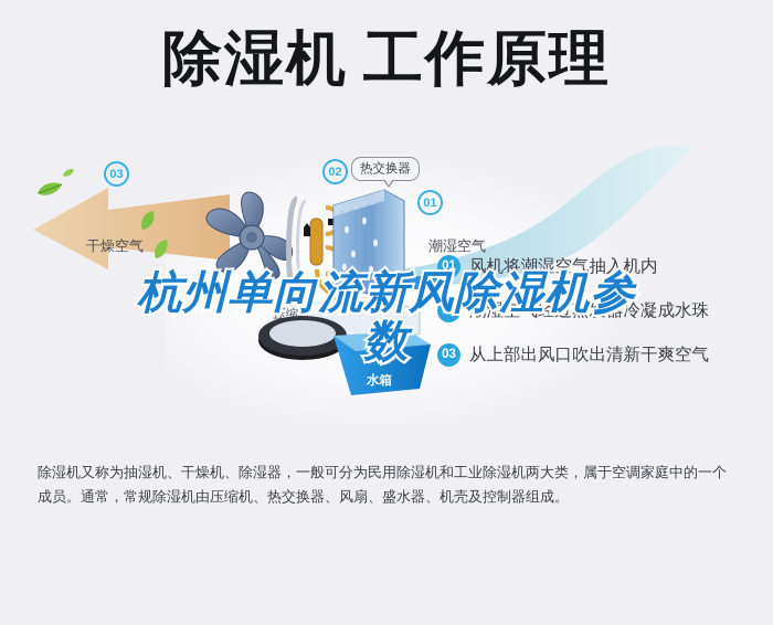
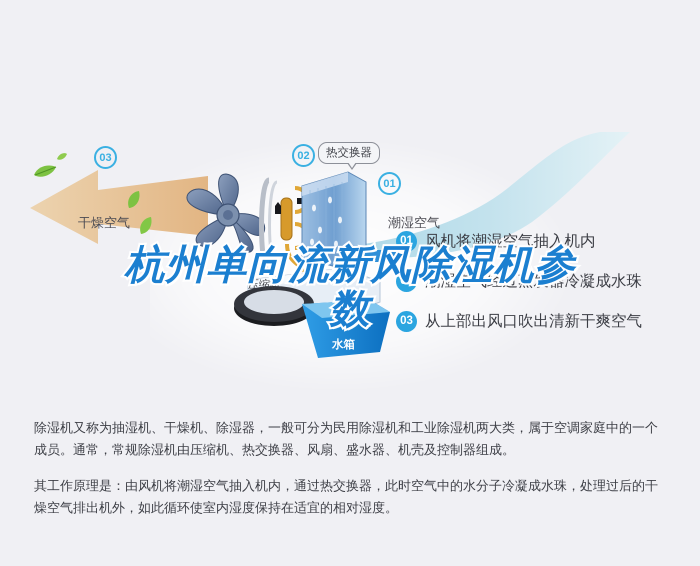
- 除湿机 工作原理
  压缩机
  水箱
  03
  干燥空气
  02
  热交换器
  01
  潮湿空气
  01
  风机将潮湿空气抽入机内
  02
  潮湿空气经过蒸发器冷凝成水珠
  03
  从上部出风口吹出清新干爽空气
  杭州单向流新风除湿机参
  数
  除湿机又称为抽湿机、干燥机、除湿器，一般可分为民用除湿机和工业除湿机两大类，属于空调家庭中的一个成员。通常，常规除湿机由压缩机、热交换器、风扇、盛水器、机壳及控制器组成。
+ 其工作原理是：由风机将潮湿空气抽入机内，通过热交换器，此时空气中的水分子冷凝成水珠，处理过后的干燥空气排出机外，如此循环使室内湿度保持在适宜的相对湿度。
